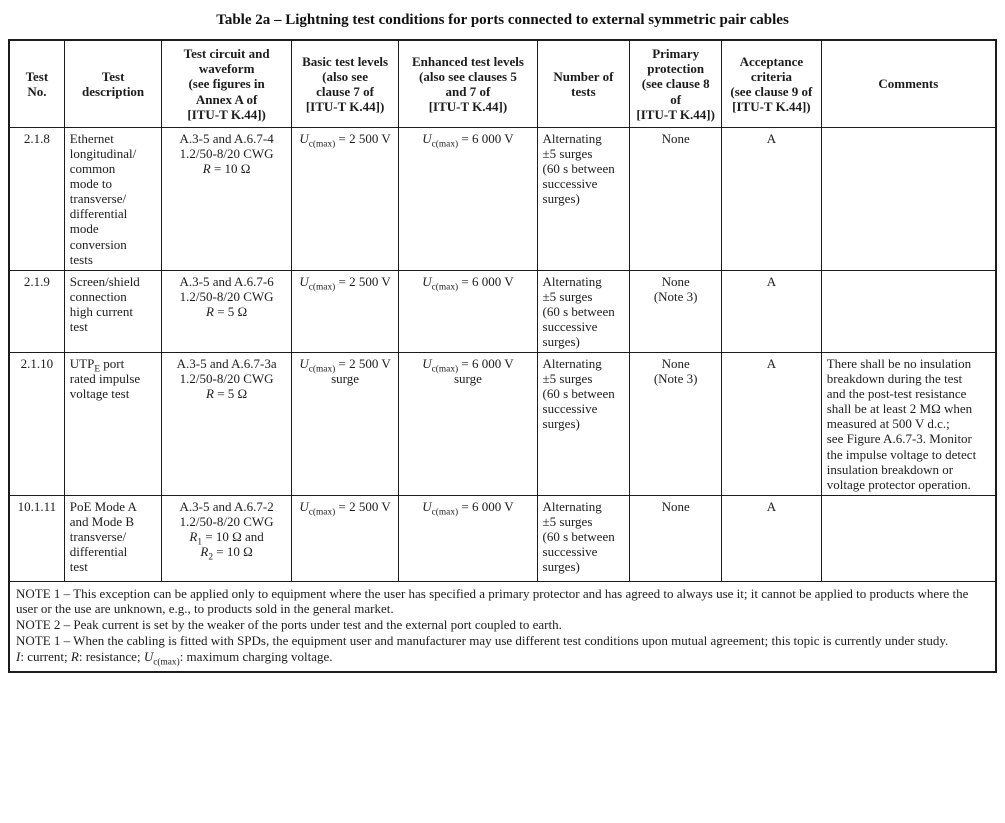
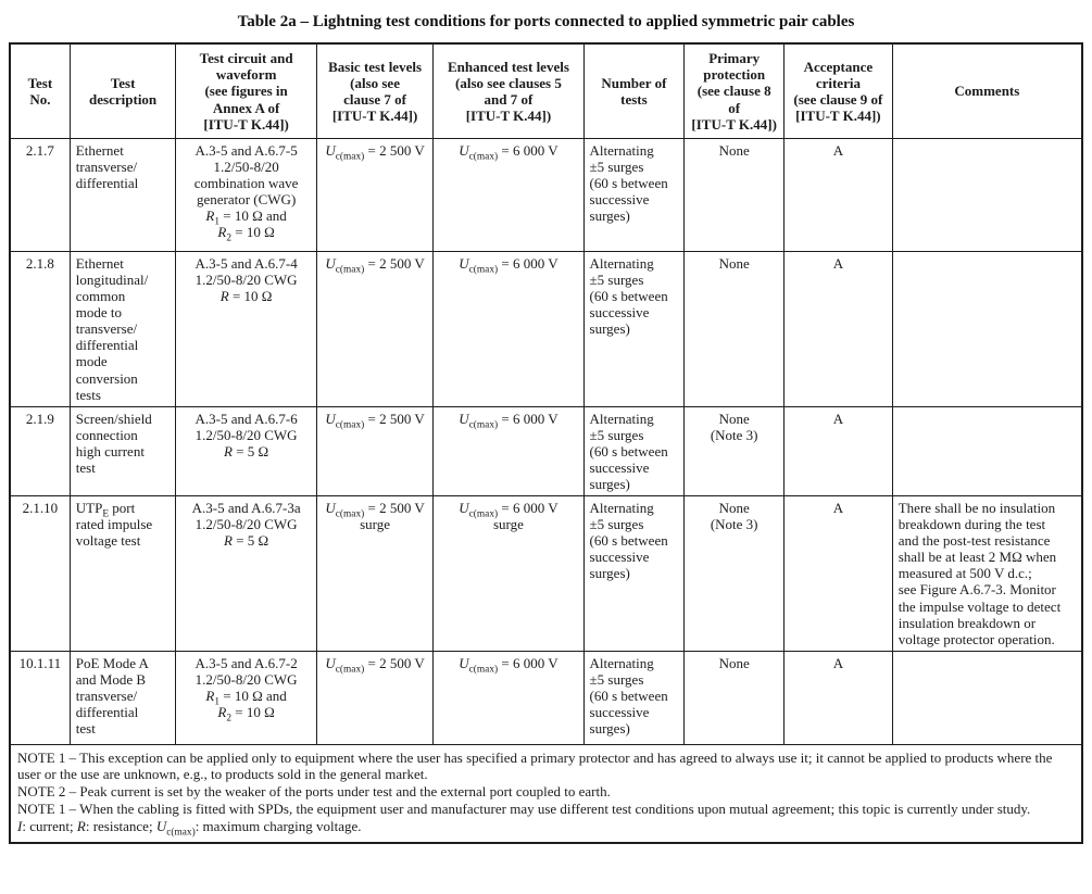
- Table 2a – Lightning test conditions for ports connected to external symmetric pair cables
+ Table 2a – Lightning test conditions for ports connected to applied symmetric pair cables
  TestNo.	Testdescription	Test circuit andwaveform(see figures inAnnex A of[ITU-T K.44])	Basic test levels(also seeclause 7 of[ITU-T K.44])	Enhanced test levels(also see clauses 5and 7 of[ITU-T K.44])	Number oftests	Primaryprotection(see clause 8of[ITU-T K.44])	Acceptancecriteria(see clause 9 of[ITU-T K.44])	Comments
+ 2.1.7	Ethernettransverse/differential	A.3-5 and A.6.7-51.2/50-8/20combination wavegenerator (CWG)R1 = 10 Ω andR2 = 10 Ω	Uc(max) = 2 500 V	Uc(max) = 6 000 V	Alternating±5 surges(60 s betweensuccessivesurges)	None	A
  2.1.8	Ethernetlongitudinal/commonmode totransverse/differentialmodeconversiontests	A.3-5 and A.6.7-41.2/50-8/20 CWGR = 10 Ω	Uc(max) = 2 500 V	Uc(max) = 6 000 V	Alternating±5 surges(60 s betweensuccessivesurges)	None	A
  2.1.9	Screen/shieldconnectionhigh currenttest	A.3-5 and A.6.7-61.2/50-8/20 CWGR = 5 Ω	Uc(max) = 2 500 V	Uc(max) = 6 000 V	Alternating±5 surges(60 s betweensuccessivesurges)	None(Note 3)	A
  2.1.10	UTPE portrated impulsevoltage test	A.3-5 and A.6.7-3a1.2/50-8/20 CWGR = 5 Ω	Uc(max) = 2 500 Vsurge	Uc(max) = 6 000 Vsurge	Alternating±5 surges(60 s betweensuccessivesurges)	None(Note 3)	A	There shall be no insulationbreakdown during the testand the post-test resistanceshall be at least 2 MΩ whenmeasured at 500 V d.c.;see Figure A.6.7-3. Monitorthe impulse voltage to detectinsulation breakdown orvoltage protector operation.
  10.1.11	PoE Mode Aand Mode Btransverse/differentialtest	A.3-5 and A.6.7-21.2/50-8/20 CWGR1 = 10 Ω andR2 = 10 Ω	Uc(max) = 2 500 V	Uc(max) = 6 000 V	Alternating±5 surges(60 s betweensuccessivesurges)	None	A
  NOTE 1 – This exception can be applied only to equipment where the user has specified a primary protector and has agreed to always use it; it cannot be applied to products where the user or the use are unknown, e.g., to products sold in the general market. NOTE 2 – Peak current is set by the weaker of the ports under test and the external port coupled to earth. NOTE 1 – When the cabling is fitted with SPDs, the equipment user and manufacturer may use different test conditions upon mutual agreement; this topic is currently under study. I: current; R: resistance; Uc(max): maximum charging voltage.
